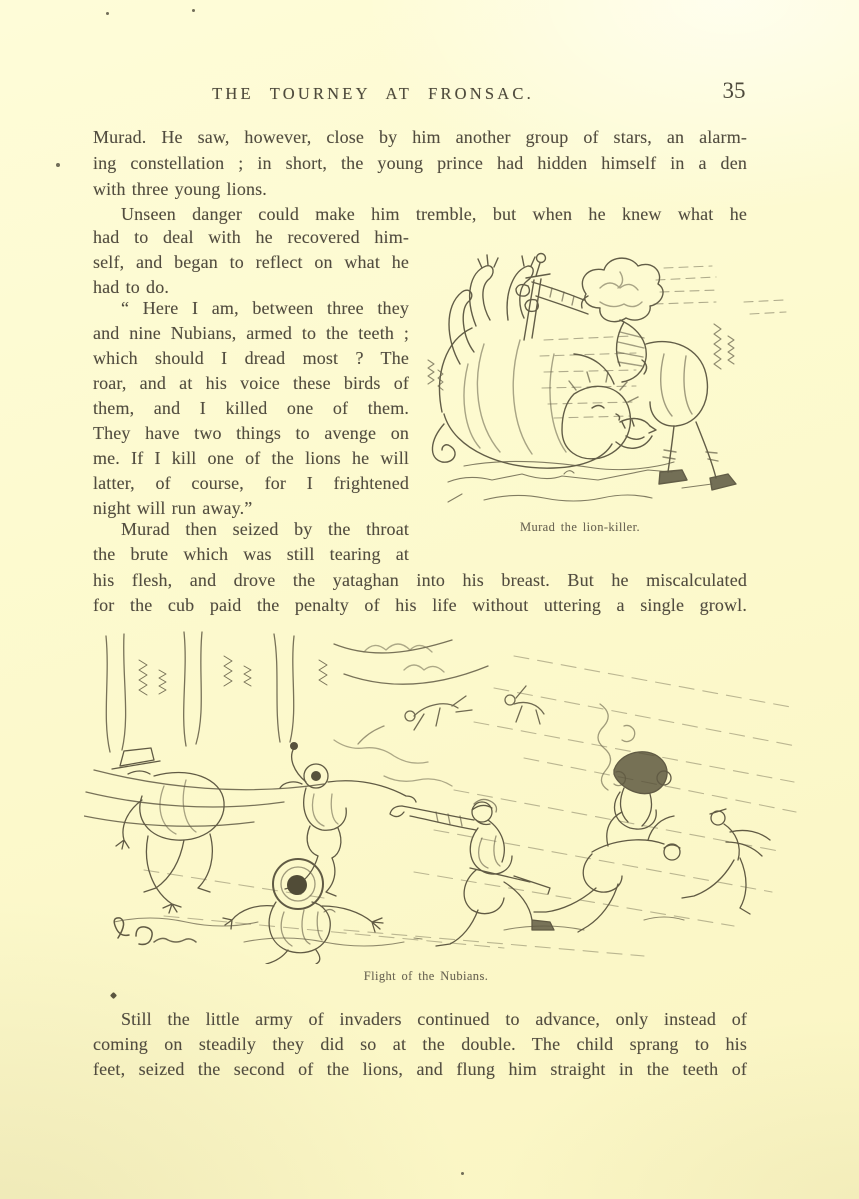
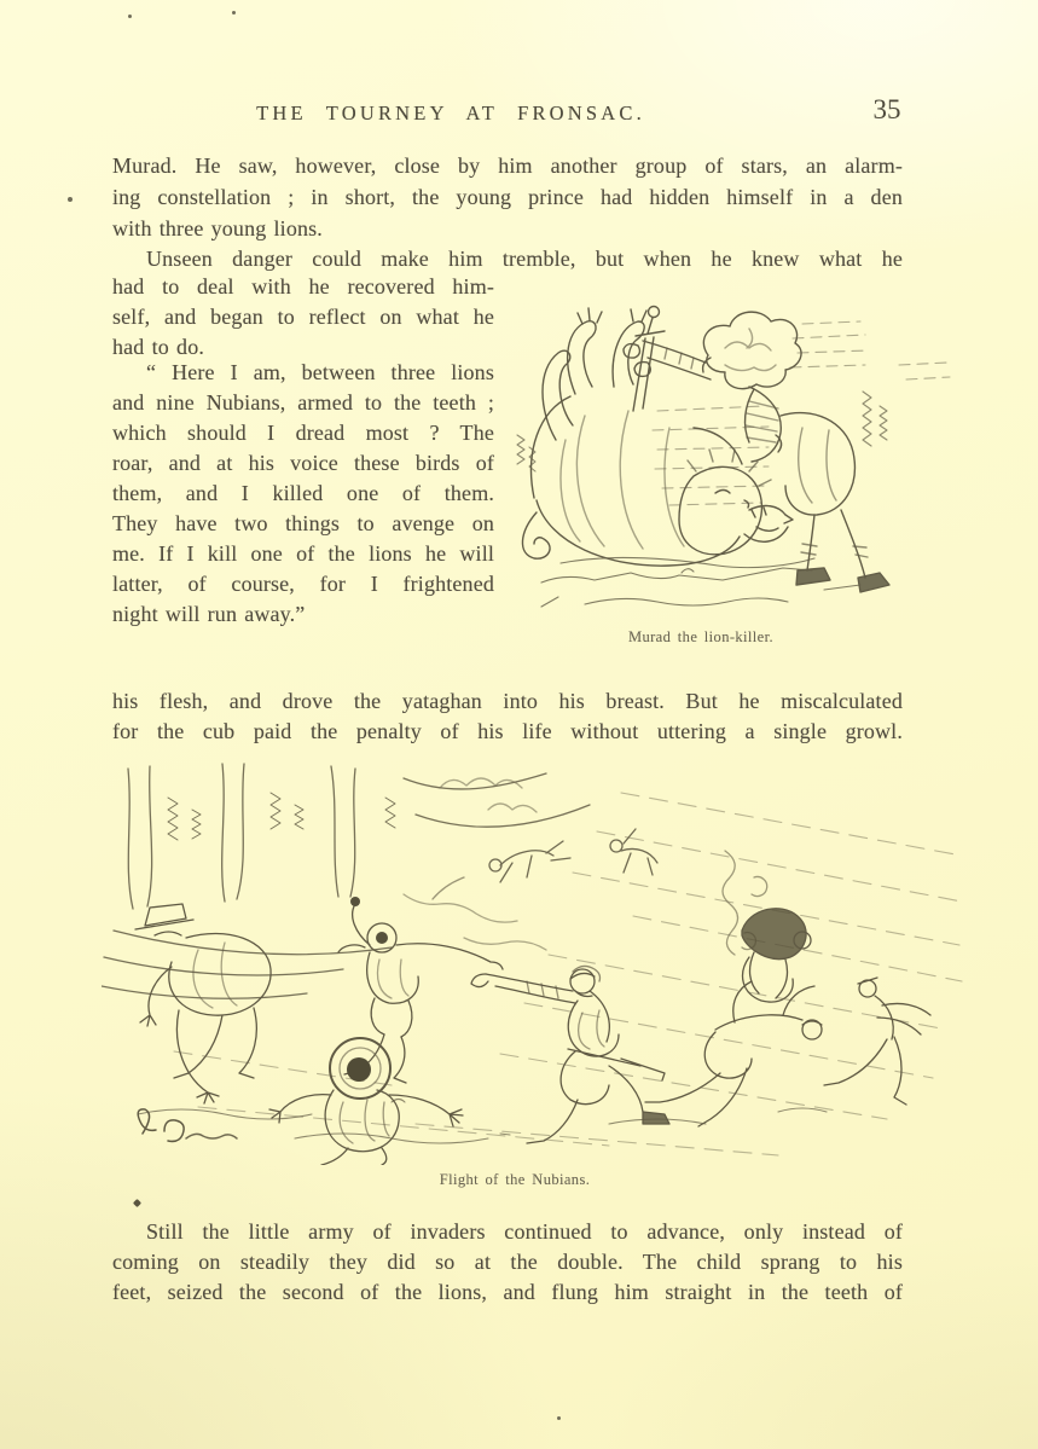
  THE TOURNEY AT FRONSAC.
  35
  Murad. He saw, however, close by him another group of stars, an alarm-
  ing constellation ; in short, the young prince had hidden himself in a den
  with three young lions.
  Unseen danger could make him tremble, but when he knew what he
  had to deal with he recovered him-
  self, and began to reflect on what he
  had to do.
- “ Here I am, between three they
+ “ Here I am, between three lions
  and nine Nubians, armed to the teeth ;
  which should I dread most ? The
  roar, and at his voice these birds of
  them, and I killed one of them.
  They have two things to avenge on
  me. If I kill one of the lions he will
  latter, of course, for I frightened
  night will run away.”
- Murad then seized by the throat
- the brute which was still tearing at
  his flesh, and drove the yataghan into his breast. But he miscalculated
  for the cub paid the penalty of his life without uttering a single growl.
  Still the little army of invaders continued to advance, only instead of
  coming on steadily they did so at the double. The child sprang to his
  feet, seized the second of the lions, and flung him straight in the teeth of
  Murad the lion-killer.
  Flight of the Nubians.
